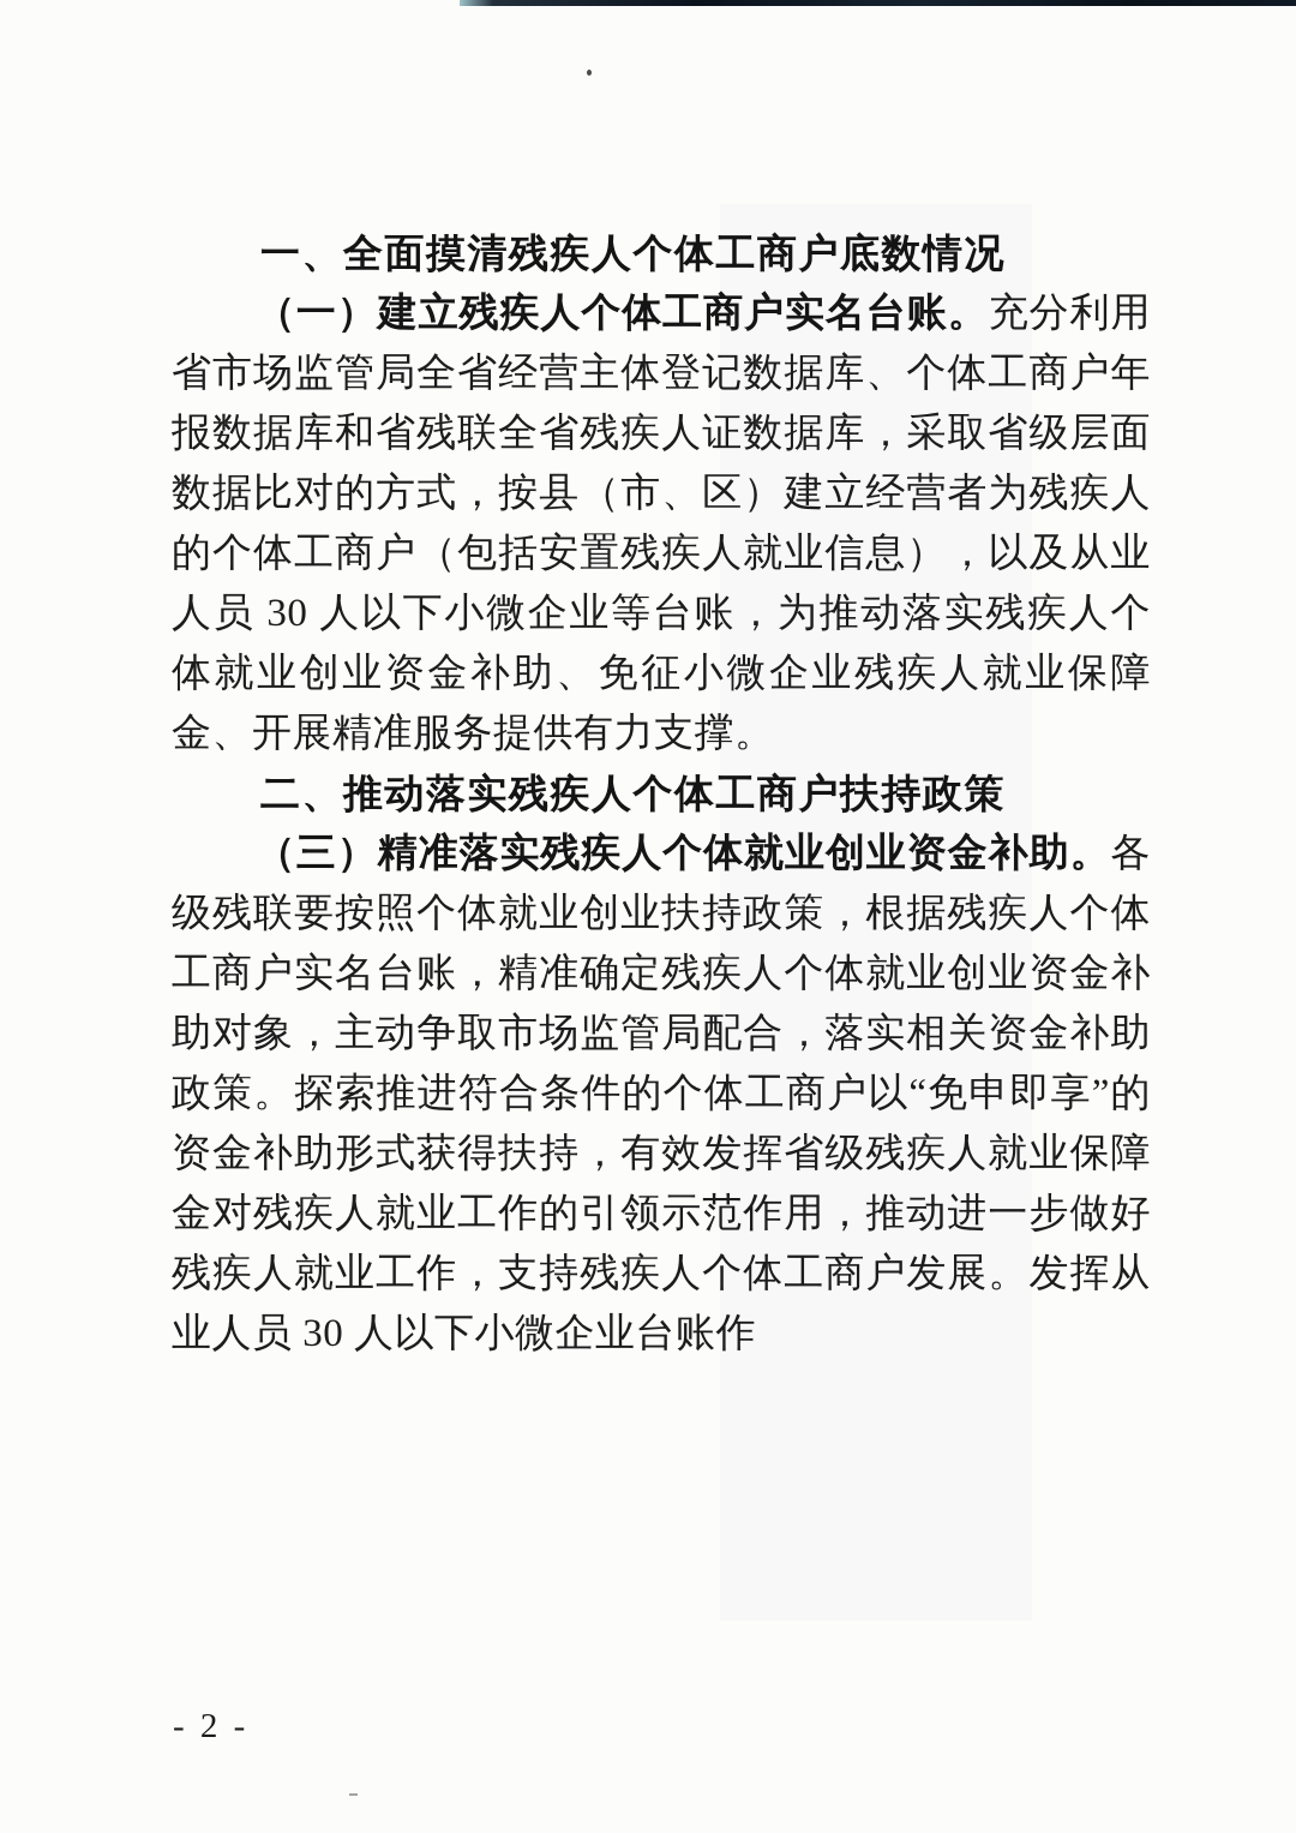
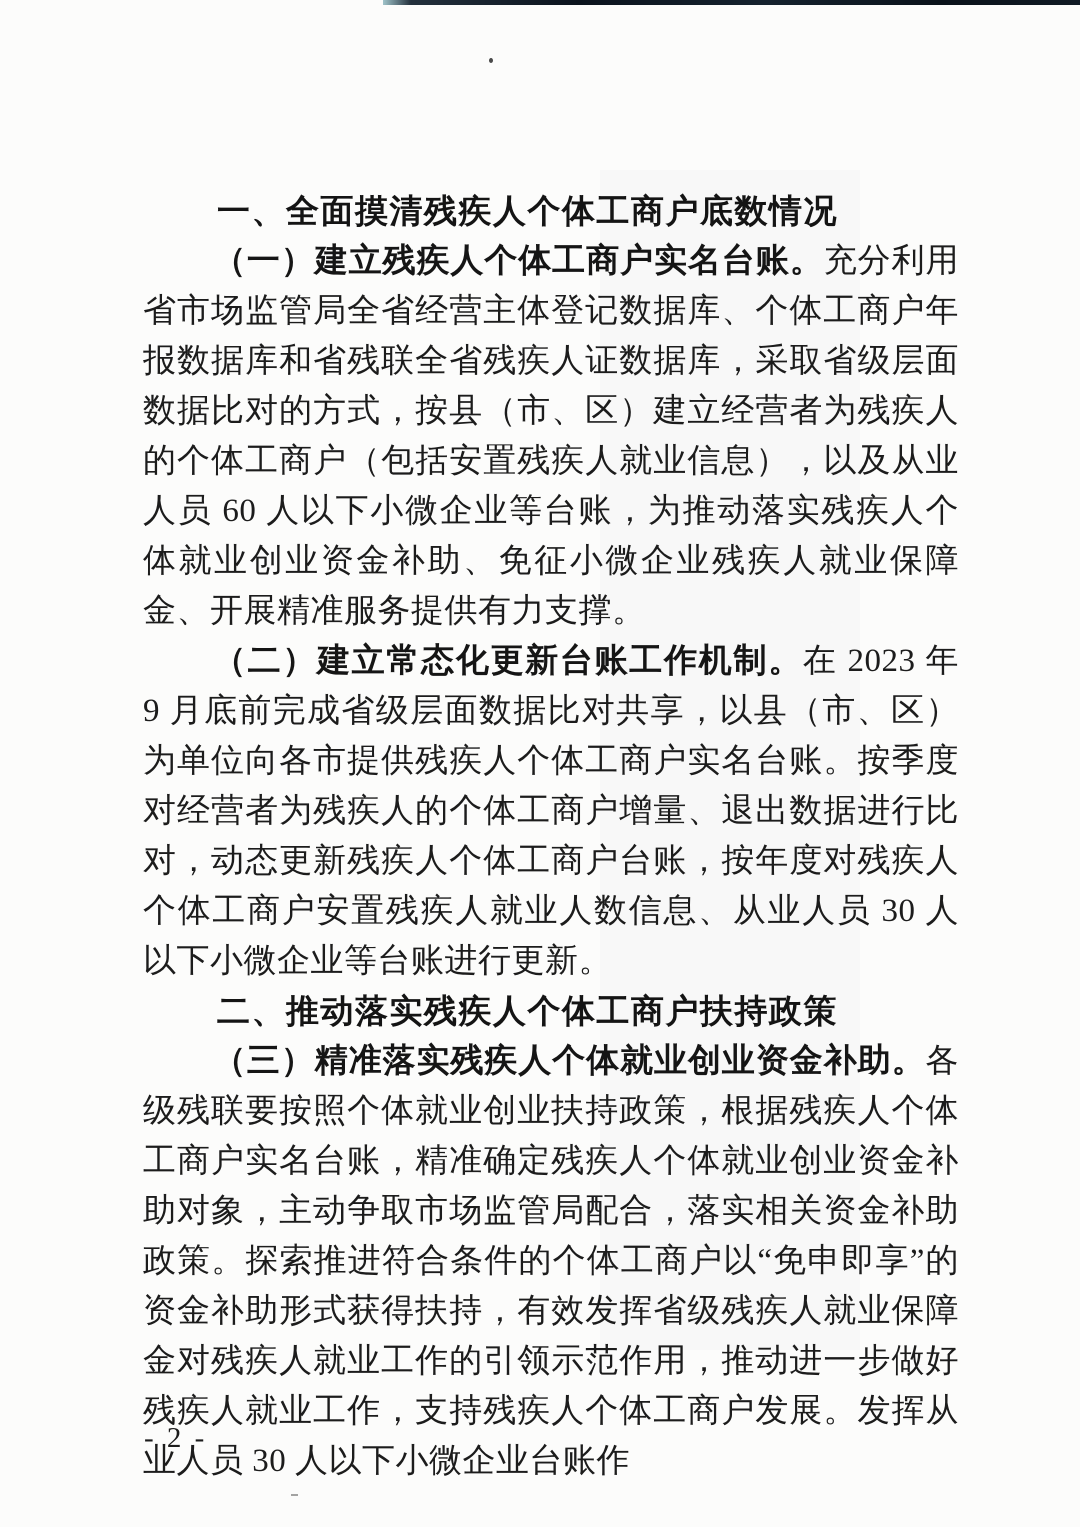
  一、全面摸清残疾人个体工商户底数情况
- （一）建立残疾人个体工商户实名台账。充分利用省市场监管局全省经营主体登记数据库、个体工商户年报数据库和省残联全省残疾人证数据库，采取省级层面数据比对的方式，按县（市、区）建立经营者为残疾人的个体工商户（包括安置残疾人就业信息），以及从业人员 30 人以下小微企业等台账，为推动落实残疾人个体就业创业资金补助、免征小微企业残疾人就业保障金、开展精准服务提供有力支撑。
+ （一）建立残疾人个体工商户实名台账。充分利用省市场监管局全省经营主体登记数据库、个体工商户年报数据库和省残联全省残疾人证数据库，采取省级层面数据比对的方式，按县（市、区）建立经营者为残疾人的个体工商户（包括安置残疾人就业信息），以及从业人员 60 人以下小微企业等台账，为推动落实残疾人个体就业创业资金补助、免征小微企业残疾人就业保障金、开展精准服务提供有力支撑。
+ （二）建立常态化更新台账工作机制。在 2023 年 9 月底前完成省级层面数据比对共享，以县（市、区）为单位向各市提供残疾人个体工商户实名台账。按季度对经营者为残疾人的个体工商户增量、退出数据进行比对，动态更新残疾人个体工商户台账，按年度对残疾人个体工商户安置残疾人就业人数信息、从业人员 30 人以下小微企业等台账进行更新。
  二、推动落实残疾人个体工商户扶持政策
  （三）精准落实残疾人个体就业创业资金补助。各级残联要按照个体就业创业扶持政策，根据残疾人个体工商户实名台账，精准确定残疾人个体就业创业资金补助对象，主动争取市场监管局配合，落实相关资金补助政策。探索推进符合条件的个体工商户以“免申即享”的资金补助形式获得扶持，有效发挥省级残疾人就业保障金对残疾人就业工作的引领示范作用，推动进一步做好残疾人就业工作，支持残疾人个体工商户发展。发挥从业人员 30 人以下小微企业台账作
  - 2 -
